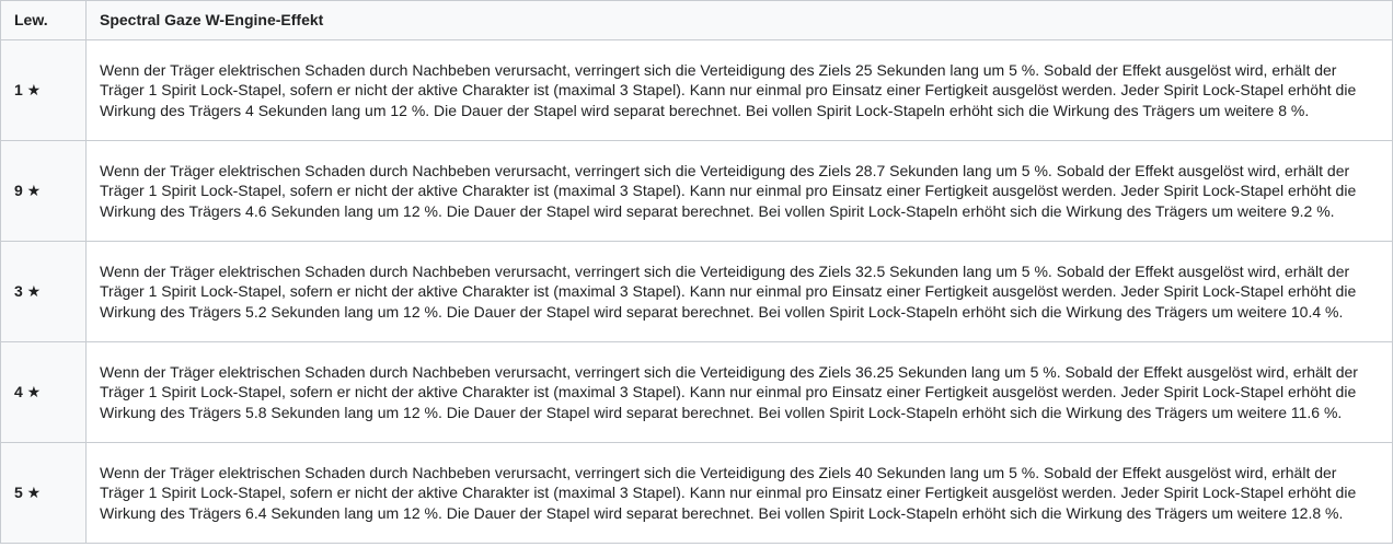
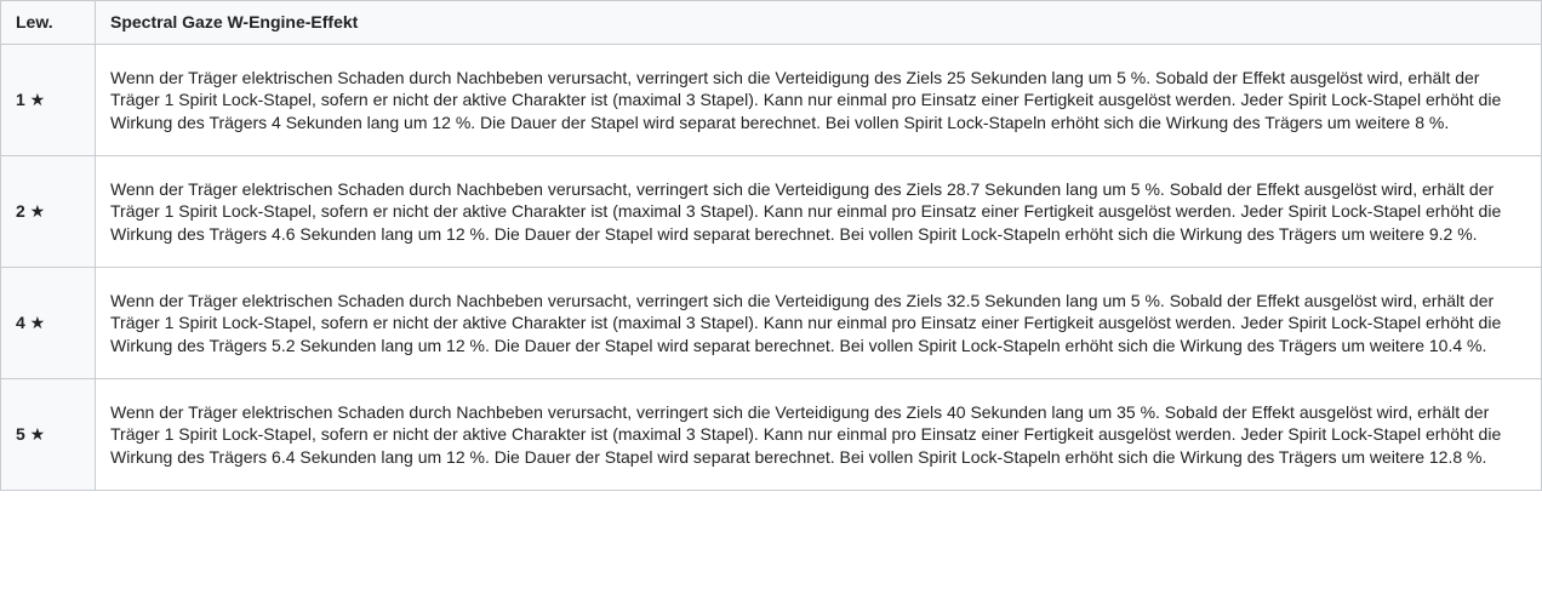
  Lew.	Spectral Gaze W-Engine-Effekt
  1 ★	Wenn der Träger elektrischen Schaden durch Nachbeben verursacht, verringert sich die Verteidigung des Ziels 25 Sekunden lang um 5 %. Sobald der Effekt ausgelöst wird, erhält der Träger 1 Spirit Lock-Stapel, sofern er nicht der aktive Charakter ist (maximal 3 Stapel). Kann nur einmal pro Einsatz einer Fertigkeit ausgelöst werden. Jeder Spirit Lock-Stapel erhöht die Wirkung des Trägers 4 Sekunden lang um 12 %. Die Dauer der Stapel wird separat berechnet. Bei vollen Spirit Lock-Stapeln erhöht sich die Wirkung des Trägers um weitere 8 %.
- 9 ★	Wenn der Träger elektrischen Schaden durch Nachbeben verursacht, verringert sich die Verteidigung des Ziels 28.7 Sekunden lang um 5 %. Sobald der Effekt ausgelöst wird, erhält der Träger 1 Spirit Lock-Stapel, sofern er nicht der aktive Charakter ist (maximal 3 Stapel). Kann nur einmal pro Einsatz einer Fertigkeit ausgelöst werden. Jeder Spirit Lock-Stapel erhöht die Wirkung des Trägers 4.6 Sekunden lang um 12 %. Die Dauer der Stapel wird separat berechnet. Bei vollen Spirit Lock-Stapeln erhöht sich die Wirkung des Trägers um weitere 9.2 %.
+ 2 ★	Wenn der Träger elektrischen Schaden durch Nachbeben verursacht, verringert sich die Verteidigung des Ziels 28.7 Sekunden lang um 5 %. Sobald der Effekt ausgelöst wird, erhält der Träger 1 Spirit Lock-Stapel, sofern er nicht der aktive Charakter ist (maximal 3 Stapel). Kann nur einmal pro Einsatz einer Fertigkeit ausgelöst werden. Jeder Spirit Lock-Stapel erhöht die Wirkung des Trägers 4.6 Sekunden lang um 12 %. Die Dauer der Stapel wird separat berechnet. Bei vollen Spirit Lock-Stapeln erhöht sich die Wirkung des Trägers um weitere 9.2 %.
- 3 ★	Wenn der Träger elektrischen Schaden durch Nachbeben verursacht, verringert sich die Verteidigung des Ziels 32.5 Sekunden lang um 5 %. Sobald der Effekt ausgelöst wird, erhält der Träger 1 Spirit Lock-Stapel, sofern er nicht der aktive Charakter ist (maximal 3 Stapel). Kann nur einmal pro Einsatz einer Fertigkeit ausgelöst werden. Jeder Spirit Lock-Stapel erhöht die Wirkung des Trägers 5.2 Sekunden lang um 12 %. Die Dauer der Stapel wird separat berechnet. Bei vollen Spirit Lock-Stapeln erhöht sich die Wirkung des Trägers um weitere 10.4 %.
+ 4 ★	Wenn der Träger elektrischen Schaden durch Nachbeben verursacht, verringert sich die Verteidigung des Ziels 32.5 Sekunden lang um 5 %. Sobald der Effekt ausgelöst wird, erhält der Träger 1 Spirit Lock-Stapel, sofern er nicht der aktive Charakter ist (maximal 3 Stapel). Kann nur einmal pro Einsatz einer Fertigkeit ausgelöst werden. Jeder Spirit Lock-Stapel erhöht die Wirkung des Trägers 5.2 Sekunden lang um 12 %. Die Dauer der Stapel wird separat berechnet. Bei vollen Spirit Lock-Stapeln erhöht sich die Wirkung des Trägers um weitere 10.4 %.
- 4 ★	Wenn der Träger elektrischen Schaden durch Nachbeben verursacht, verringert sich die Verteidigung des Ziels 36.25 Sekunden lang um 5 %. Sobald der Effekt ausgelöst wird, erhält der Träger 1 Spirit Lock-Stapel, sofern er nicht der aktive Charakter ist (maximal 3 Stapel). Kann nur einmal pro Einsatz einer Fertigkeit ausgelöst werden. Jeder Spirit Lock-Stapel erhöht die Wirkung des Trägers 5.8 Sekunden lang um 12 %. Die Dauer der Stapel wird separat berechnet. Bei vollen Spirit Lock-Stapeln erhöht sich die Wirkung des Trägers um weitere 11.6 %.
- 5 ★	Wenn der Träger elektrischen Schaden durch Nachbeben verursacht, verringert sich die Verteidigung des Ziels 40 Sekunden lang um 5 %. Sobald der Effekt ausgelöst wird, erhält der Träger 1 Spirit Lock-Stapel, sofern er nicht der aktive Charakter ist (maximal 3 Stapel). Kann nur einmal pro Einsatz einer Fertigkeit ausgelöst werden. Jeder Spirit Lock-Stapel erhöht die Wirkung des Trägers 6.4 Sekunden lang um 12 %. Die Dauer der Stapel wird separat berechnet. Bei vollen Spirit Lock-Stapeln erhöht sich die Wirkung des Trägers um weitere 12.8 %.
+ 5 ★	Wenn der Träger elektrischen Schaden durch Nachbeben verursacht, verringert sich die Verteidigung des Ziels 40 Sekunden lang um 35 %. Sobald der Effekt ausgelöst wird, erhält der Träger 1 Spirit Lock-Stapel, sofern er nicht der aktive Charakter ist (maximal 3 Stapel). Kann nur einmal pro Einsatz einer Fertigkeit ausgelöst werden. Jeder Spirit Lock-Stapel erhöht die Wirkung des Trägers 6.4 Sekunden lang um 12 %. Die Dauer der Stapel wird separat berechnet. Bei vollen Spirit Lock-Stapeln erhöht sich die Wirkung des Trägers um weitere 12.8 %.
